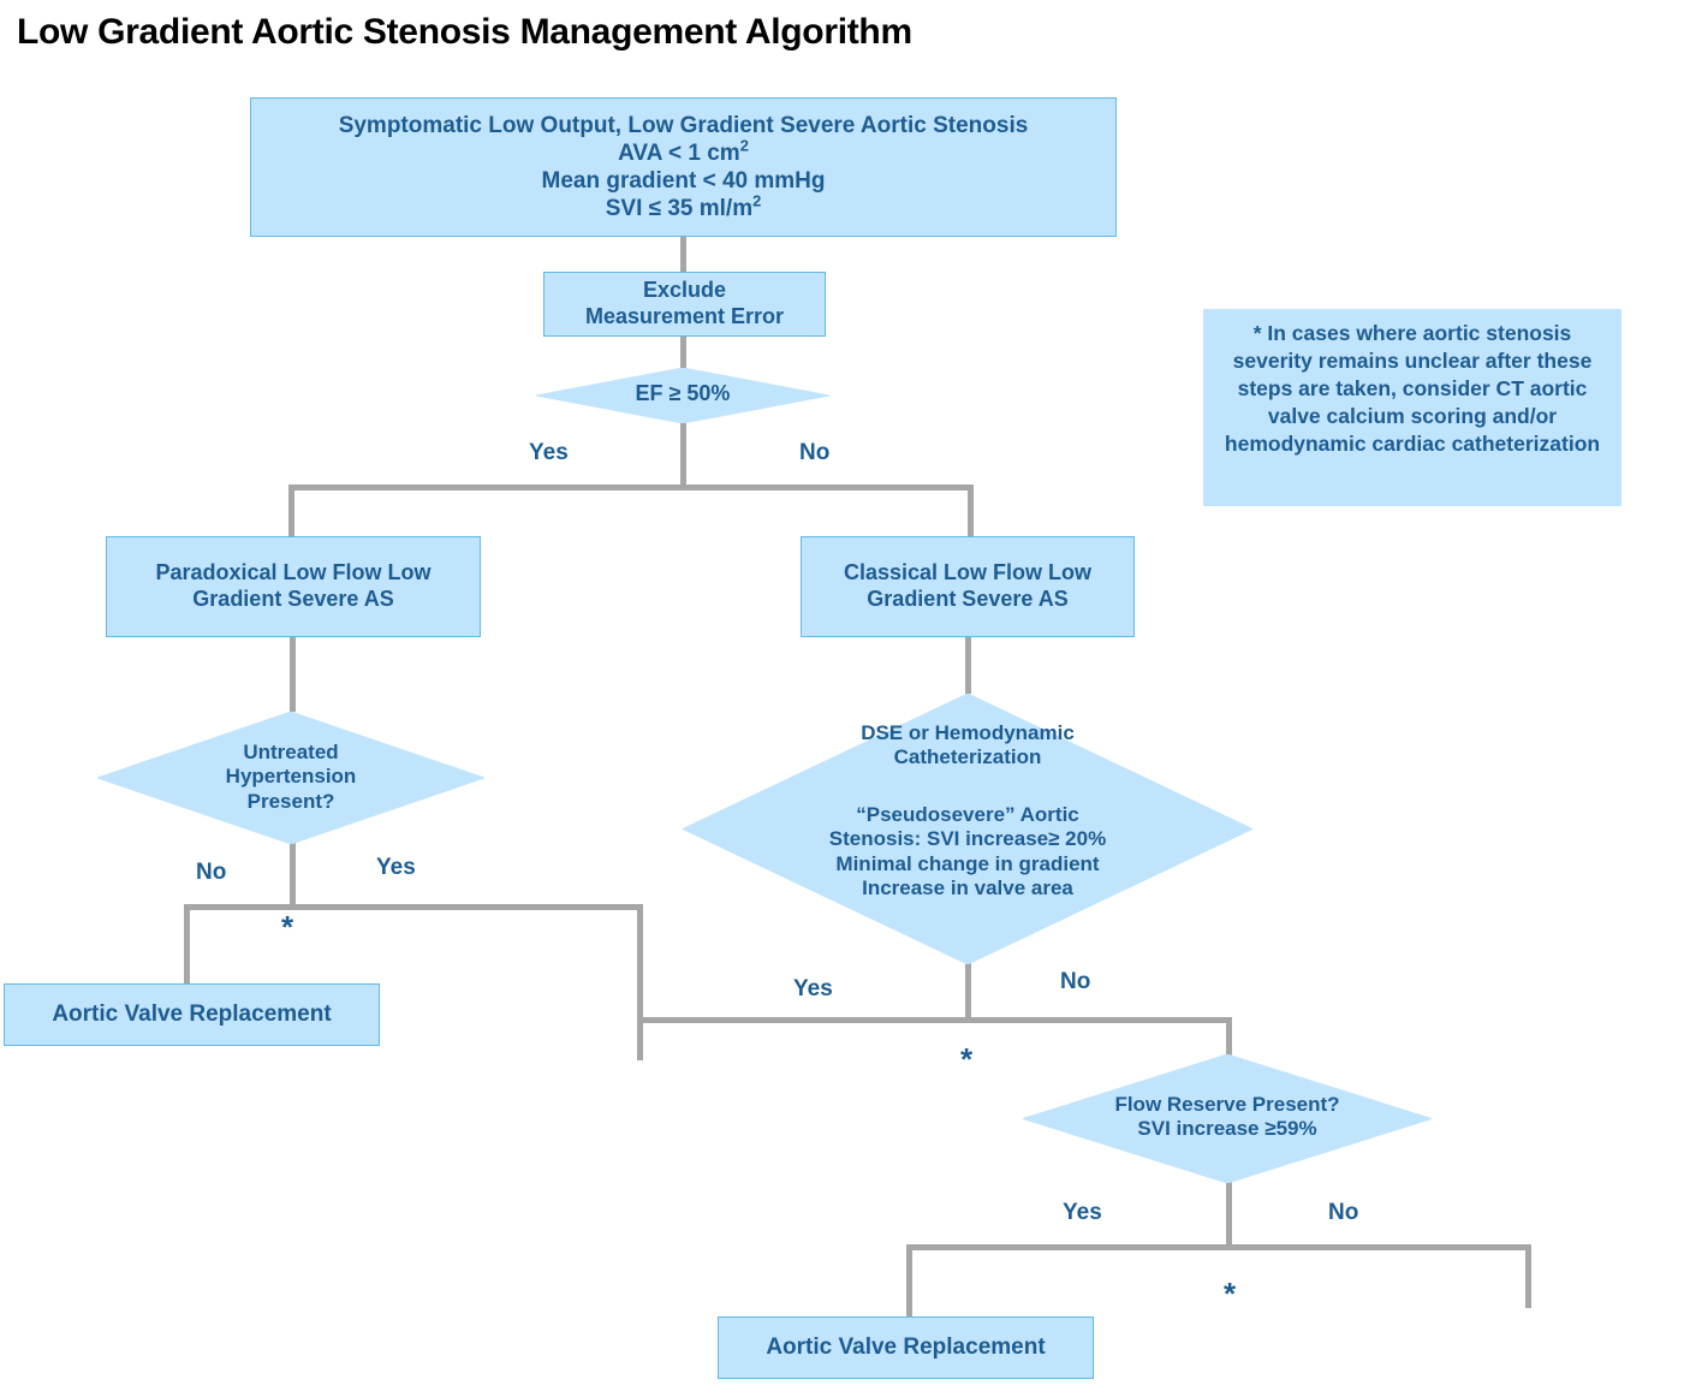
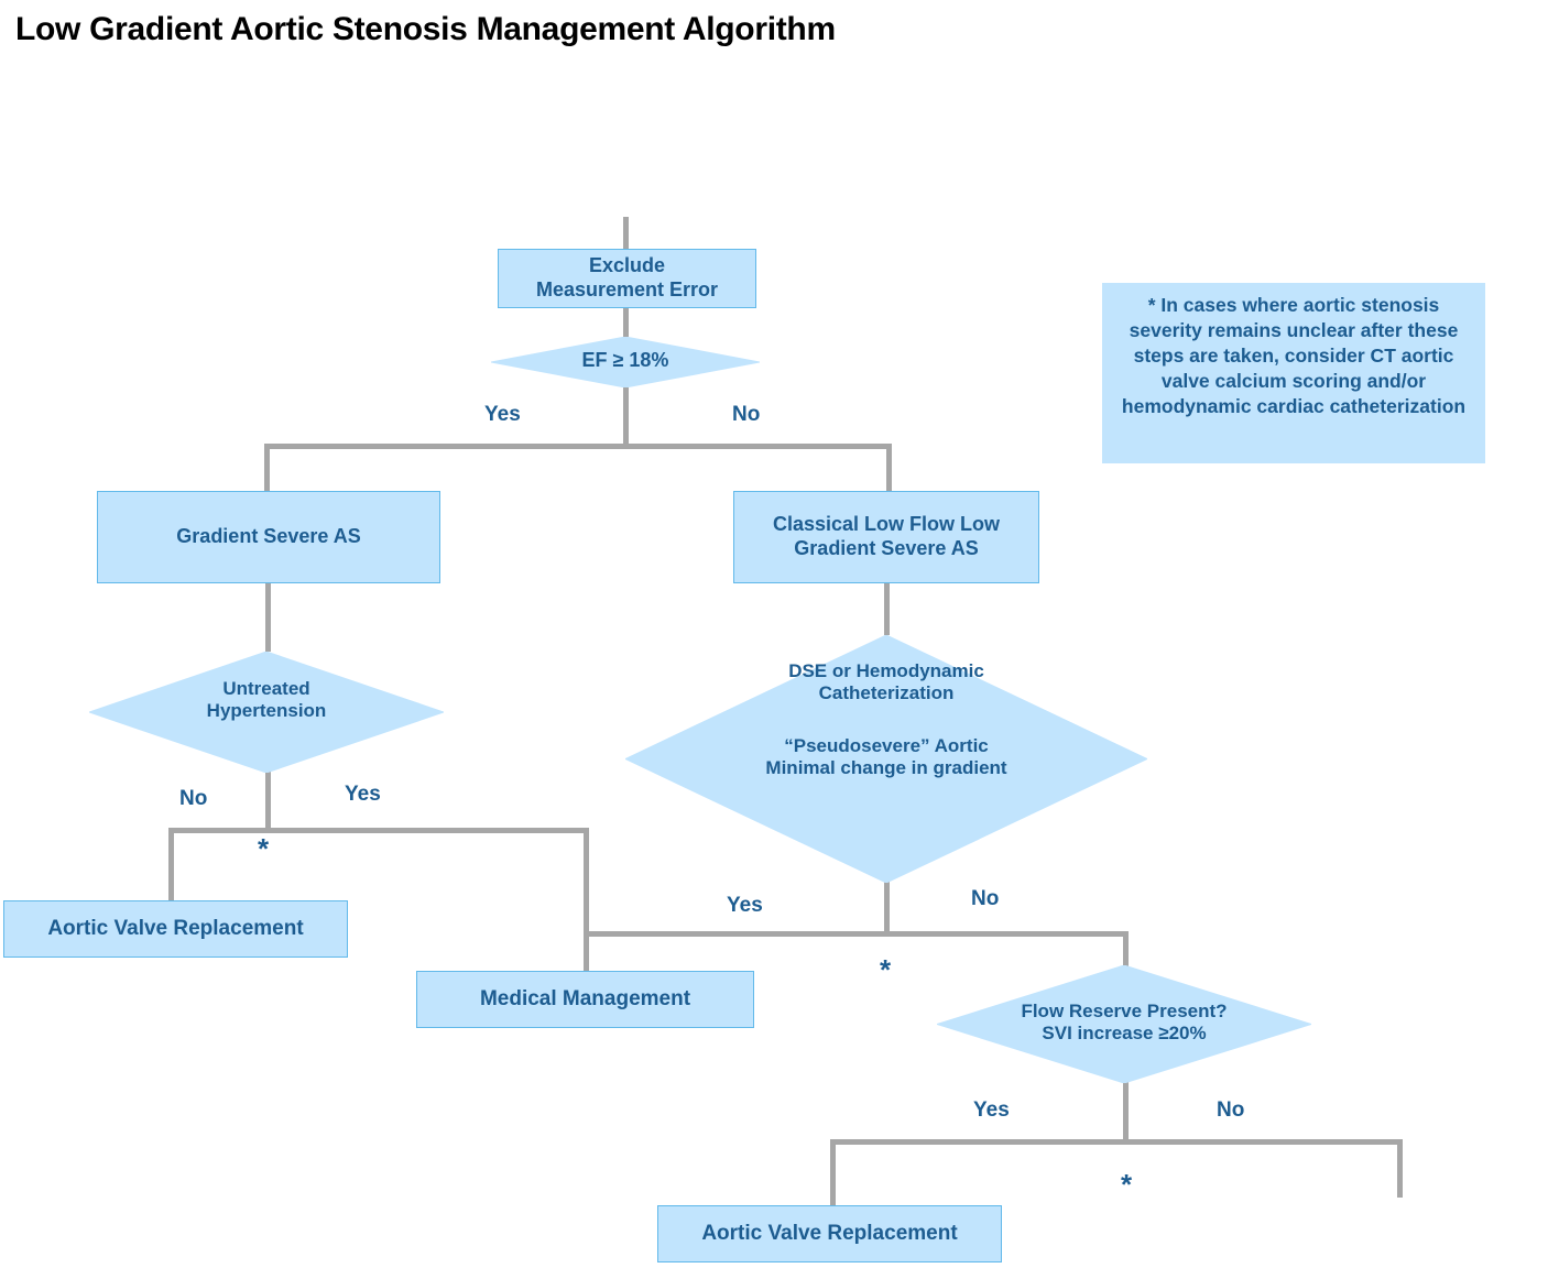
  Low Gradient Aortic Stenosis Management Algorithm
- Symptomatic Low Output, Low Gradient Severe Aortic Stenosis
- AVA < 1 cm2
- Mean gradient < 40 mmHg
- SVI ≤ 35 ml/m2
  Exclude
  Measurement Error
- EF ≥ 50%
+ EF ≥ 18%
  Yes
  No
- Paradoxical Low Flow Low
  Gradient Severe AS
  Classical Low Flow Low
  Gradient Severe AS
  Untreated
  Hypertension
- Present?
  No
  Yes
  *
  DSE or Hemodynamic
  Catheterization
  “Pseudosevere” Aortic
- Stenosis: SVI increase≥ 20%
  Minimal change in gradient
- Increase in valve area
  Yes
  No
  *
  Aortic Valve Replacement
+ Medical Management
  Flow Reserve Present?
- SVI increase ≥59%
+ SVI increase ≥20%
  Yes
  No
  *
  Aortic Valve Replacement
  * In cases where aortic stenosis severity remains unclear after these steps are taken, consider CT aortic valve calcium scoring and/or hemodynamic cardiac catheterization
